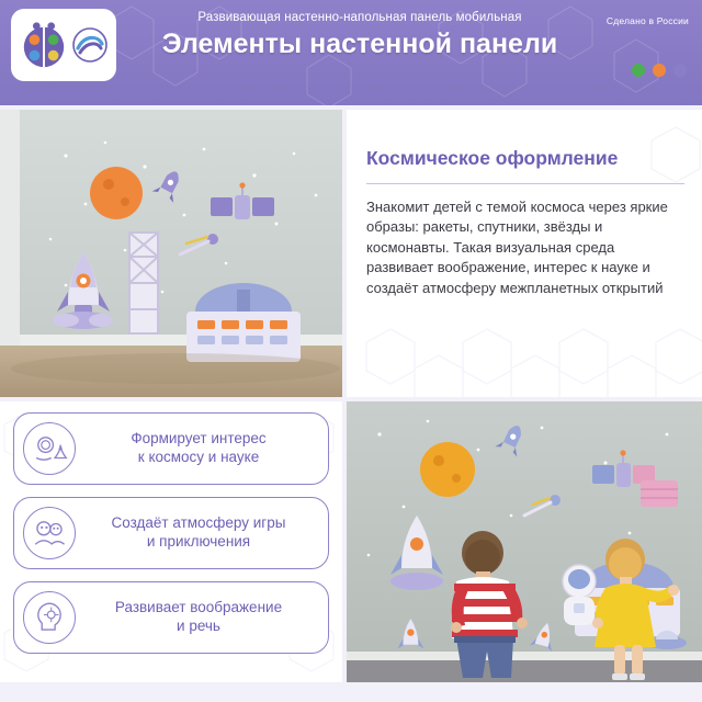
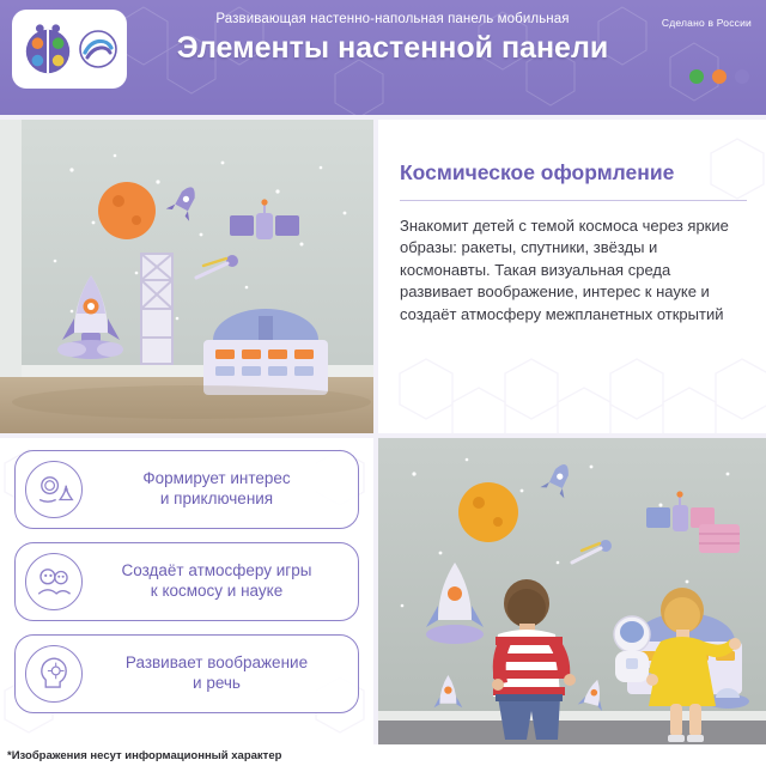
  Развивающая настенно-напольная панель мобильная
  Элементы настенной панели
  Сделано в России
  Космическое оформление
  Знакомит детей с темой космоса через яркие образы: ракеты, спутники, звёзды и космонавты. Такая визуальная среда развивает воображение, интерес к науке и создаёт атмосферу межпланетных открытий
  Формирует интерес
- к космосу и науке
+ и приключения
  Создаёт атмосферу игры
- и приключения
+ к космосу и науке
  Развивает воображение
  и речь
+ *Изображения несут информационный характер
